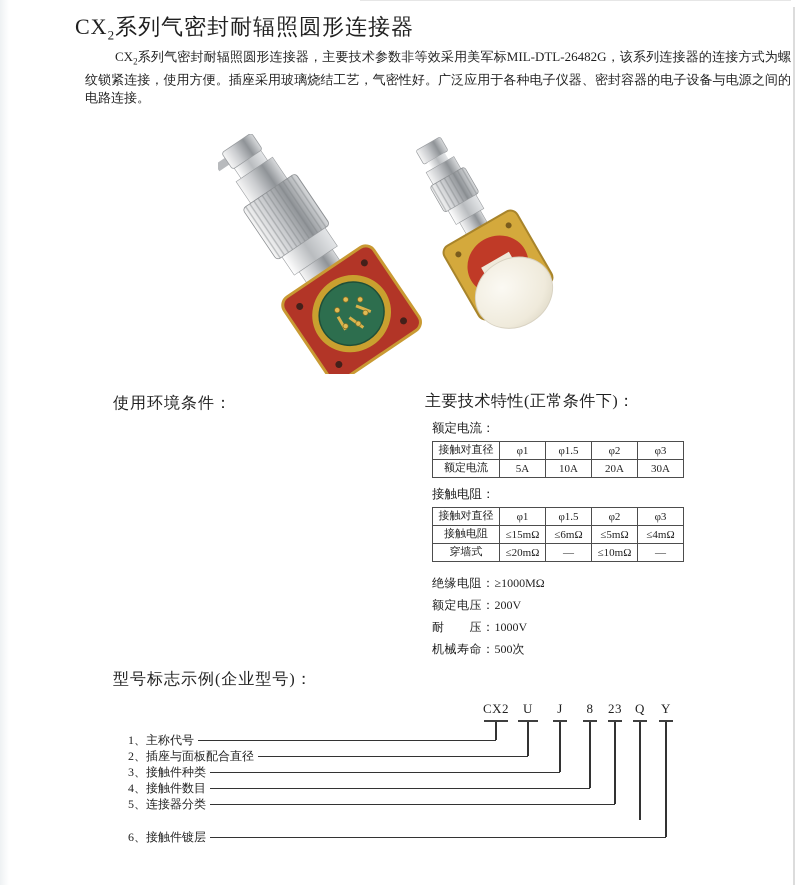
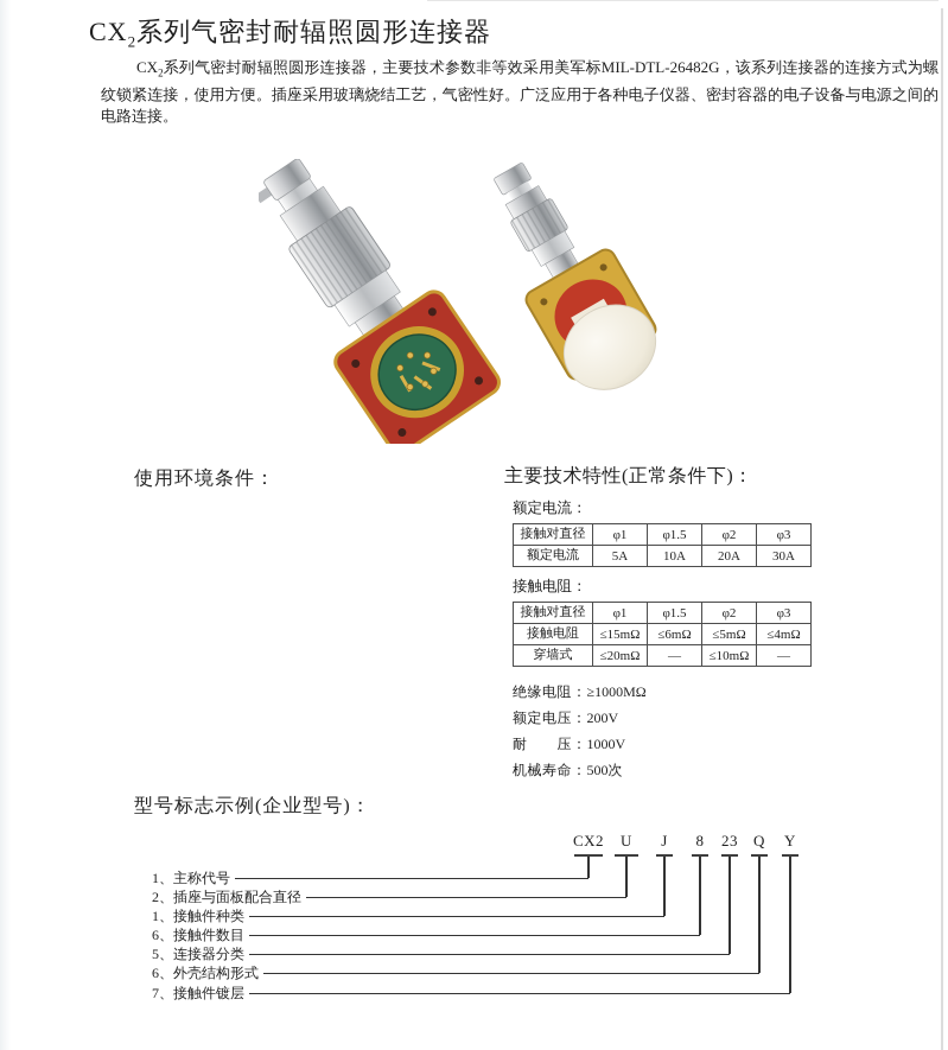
  CX2系列气密封耐辐照圆形连接器
  CX2系列气密封耐辐照圆形连接器，主要技术参数非等效采用美军标MIL-DTL-26482G，该系列连接器的连接方式为螺纹锁紧连接，使用方便。插座采用玻璃烧结工艺，气密性好。广泛应用于各种电子仪器、密封容器的电子设备与电源之间的电路连接。
  使用环境条件：
  主要技术特性(正常条件下)：
  额定电流：
  接触对直径	φ1	φ1.5	φ2	φ3
  额定电流	5A	10A	20A	30A
  接触电阻：
  接触对直径	φ1	φ1.5	φ2	φ3
  接触电阻	≤15mΩ	≤6mΩ	≤5mΩ	≤4mΩ
  穿墙式	≤20mΩ	—	≤10mΩ	—
  绝缘电阻：≥1000MΩ
  额定电压：200V
  耐 压：1000V
  机械寿命：500次
  型号标志示例(企业型号)：
  CX2
  U
  J
  8
  23
  Q
  Y
  1、主称代号
  2、插座与面板配合直径
- 3、接触件种类
+ 1、接触件种类
- 4、接触件数目
+ 6、接触件数目
  5、连接器分类
+ 6、外壳结构形式
- 6、接触件镀层
+ 7、接触件镀层
